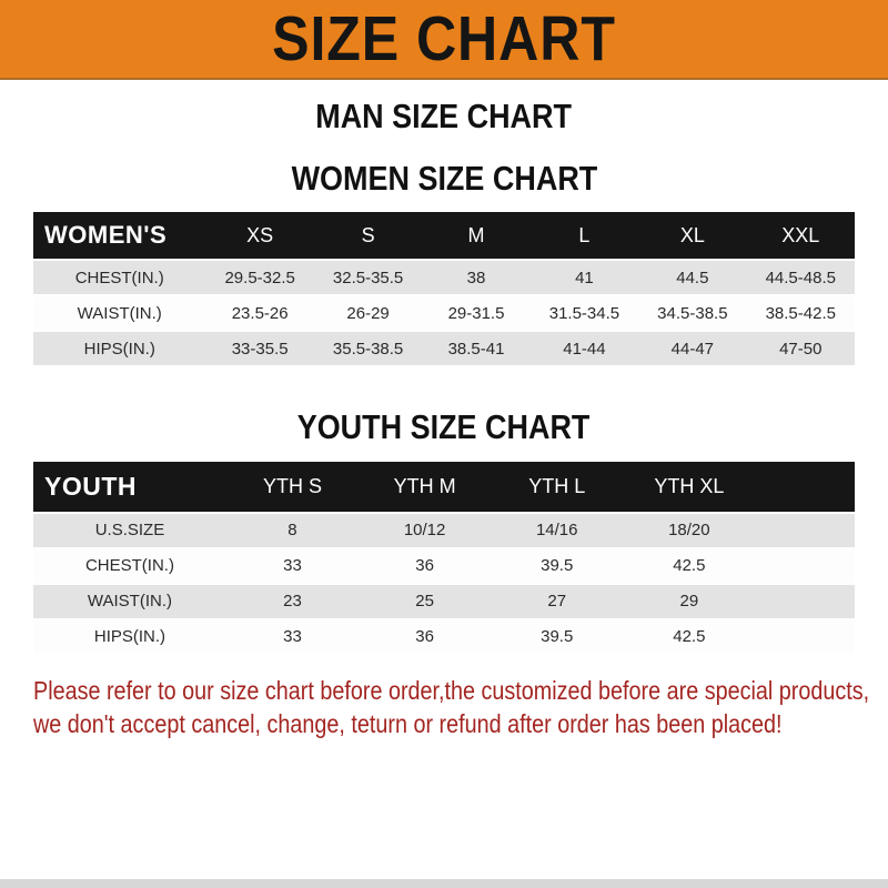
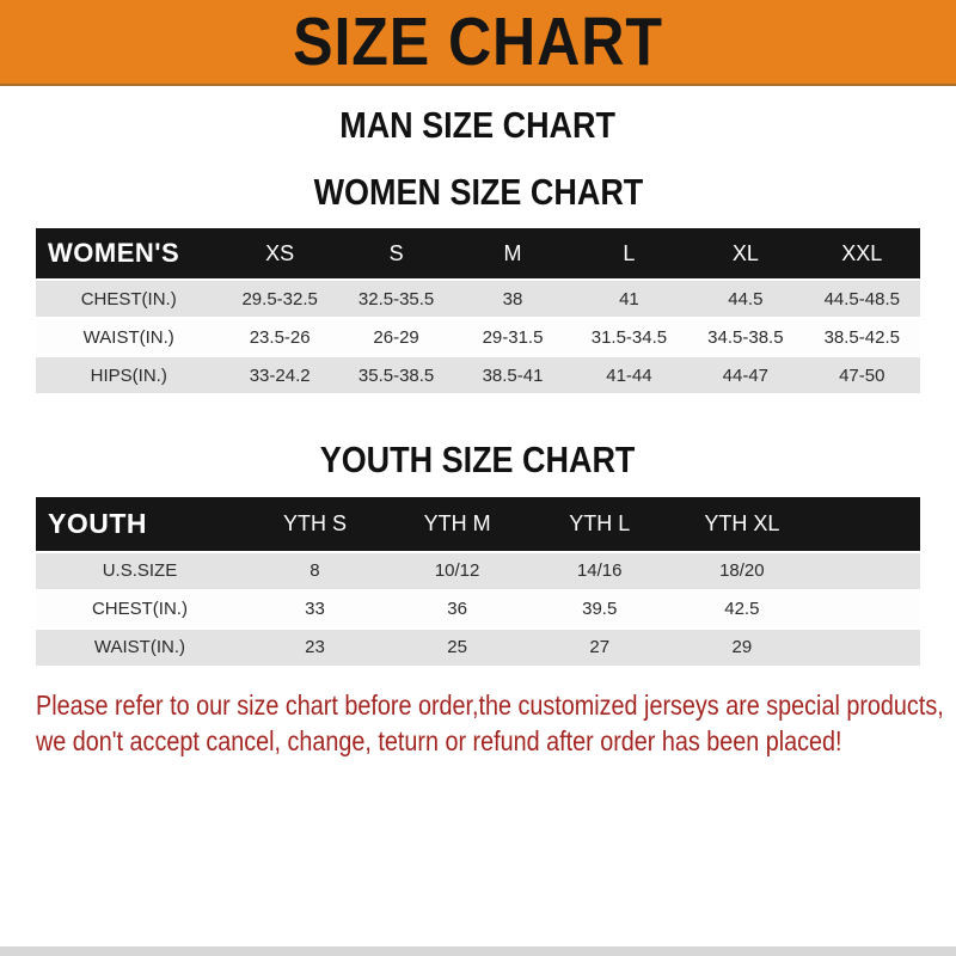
  SIZE CHART
  MAN SIZE CHART
  WOMEN SIZE CHART
  WOMEN'S	XS	S	M	L	XL	XXL
  CHEST(IN.)	29.5-32.5	32.5-35.5	38	41	44.5	44.5-48.5
  WAIST(IN.)	23.5-26	26-29	29-31.5	31.5-34.5	34.5-38.5	38.5-42.5
- HIPS(IN.)	33-35.5	35.5-38.5	38.5-41	41-44	44-47	47-50
+ HIPS(IN.)	33-24.2	35.5-38.5	38.5-41	41-44	44-47	47-50
  YOUTH SIZE CHART
  YOUTH	YTH S	YTH M	YTH L	YTH XL
  U.S.SIZE	8	10/12	14/16	18/20
  CHEST(IN.)	33	36	39.5	42.5
  WAIST(IN.)	23	25	27	29
- HIPS(IN.)	33	36	39.5	42.5
- Please refer to our size chart before order,the customized before are special products,
+ Please refer to our size chart before order,the customized jerseys are special products,
  we don't accept cancel, change, teturn or refund after order has been placed!
